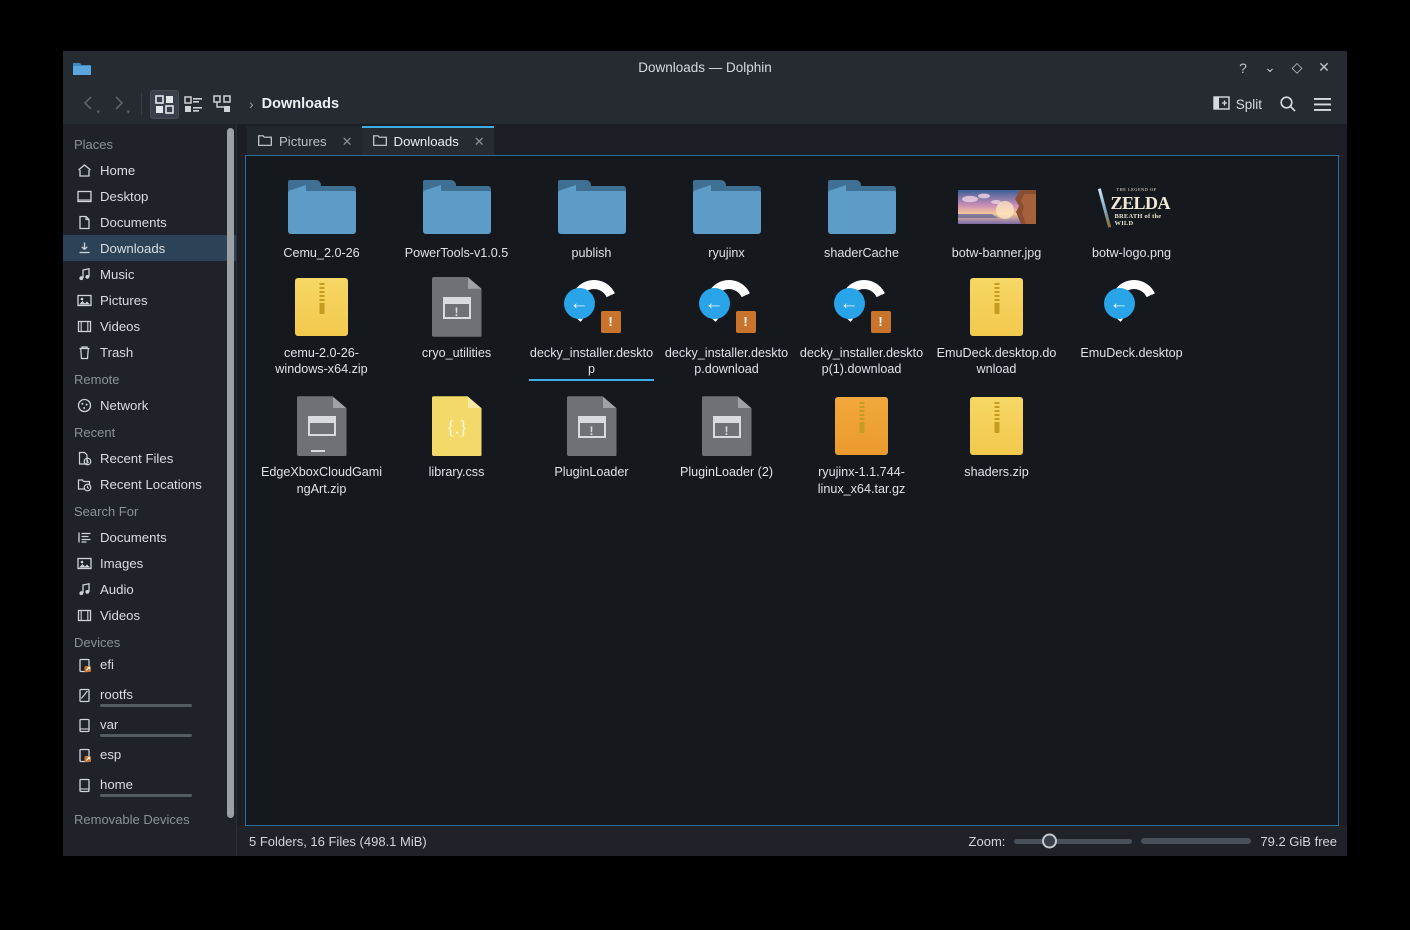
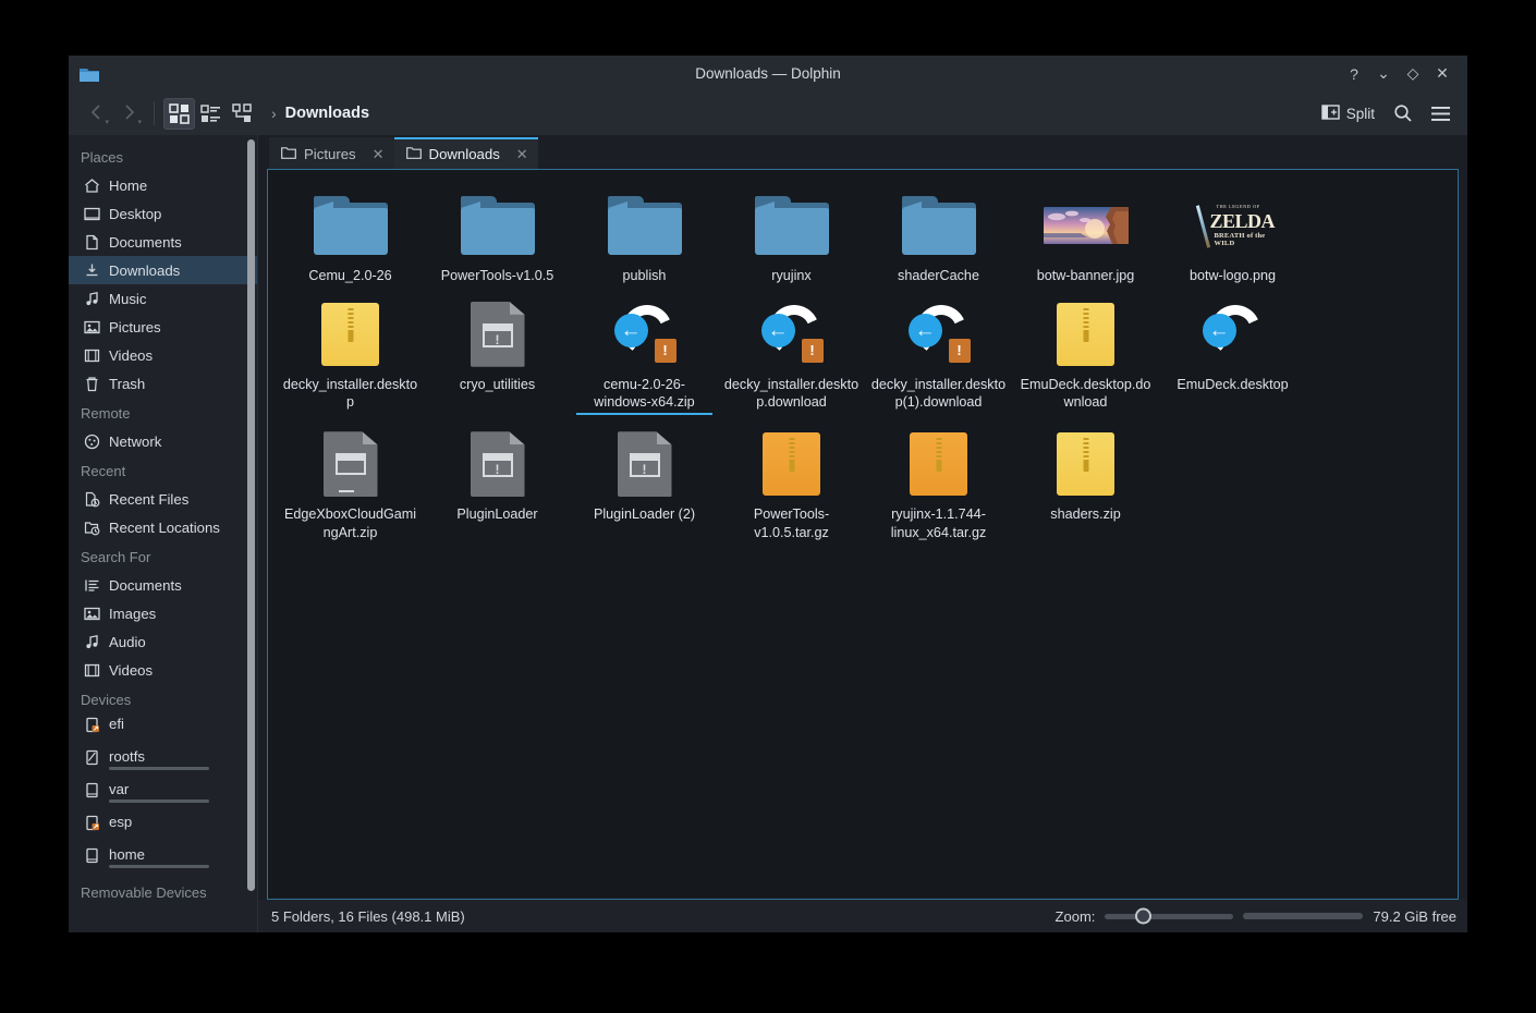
  Downloads — Dolphin
  ?
  ⌄
  ◇
  ✕
  ›
  Downloads
  Split
  Places
  Home
  Desktop
  Documents
  Downloads
  Music
  Pictures
  Videos
  Trash
  Remote
  Network
  Recent
  Recent Files
  Recent Locations
  Search For
  Documents
  Images
  Audio
  Videos
  Devices
  efi
  rootfs
  var
  esp
  home
  Removable Devices
  Pictures
  ✕
  Downloads
  ✕
  Cemu_2.0-26
  PowerTools-v1.0.5
  publish
  ryujinx
  shaderCache
  botw-banner.jpg
  ZELDA
  botw-logo.png
- cemu-2.0-26-windows-x64.zip
+ decky_installer.desktop
  !
  cryo_utilities
  ←
  !
- decky_installer.desktop
+ cemu-2.0-26-windows-x64.zip
  ←
  !
  decky_installer.desktop.download
  ←
  !
  decky_installer.desktop(1).download
  EmuDeck.desktop.download
  ←
  EmuDeck.desktop
  EdgeXboxCloudGamingArt.zip
- {.}
- library.css
  !
  PluginLoader
  !
  PluginLoader (2)
+ PowerTools-v1.0.5.tar.gz
  ryujinx-1.1.744-linux_x64.tar.gz
  shaders.zip
  5 Folders, 16 Files (498.1 MiB)
  Zoom:
  79.2 GiB free
